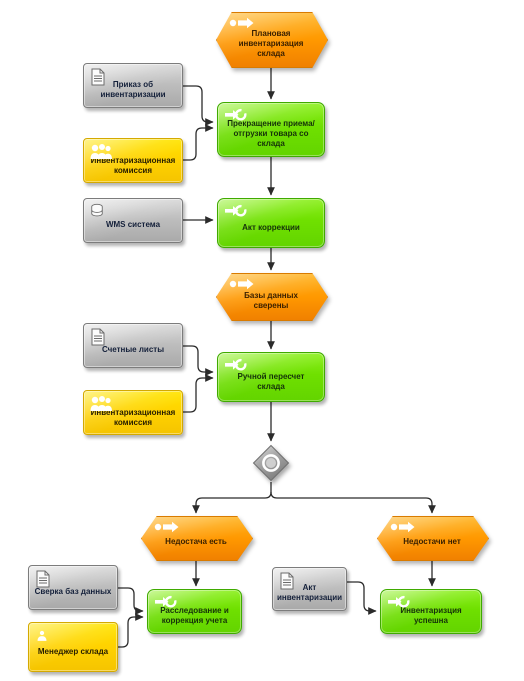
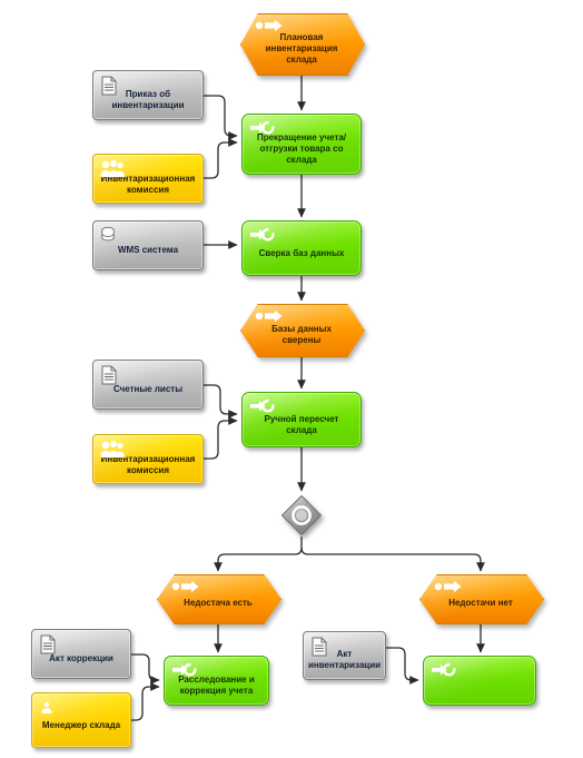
  Плановая инвентаризация склада
  Приказ об инвентаризации
  Инвентаризационная комиссия
- Прекращение приема/отгрузки товара со склада
+ Прекращение учета/отгрузки товара со склада
  WMS система
- Акт коррекции
+ Сверка баз данных
  Базы данных сверены
  Счетные листы
  Инвентаризационная комиссия
  Ручной пересчет склада
  Недостача есть
  Недостачи нет
- Сверка баз данных
+ Акт коррекции
  Менеджер склада
  Расследование и коррекция учета
  Акт инвентаризации
- Инвентаризция успешна
